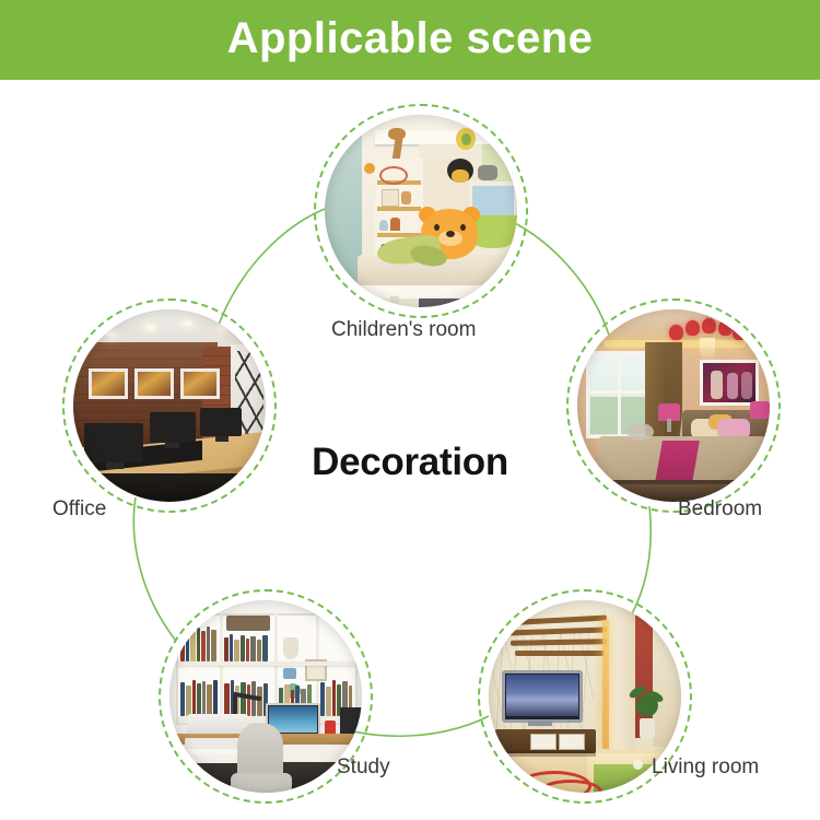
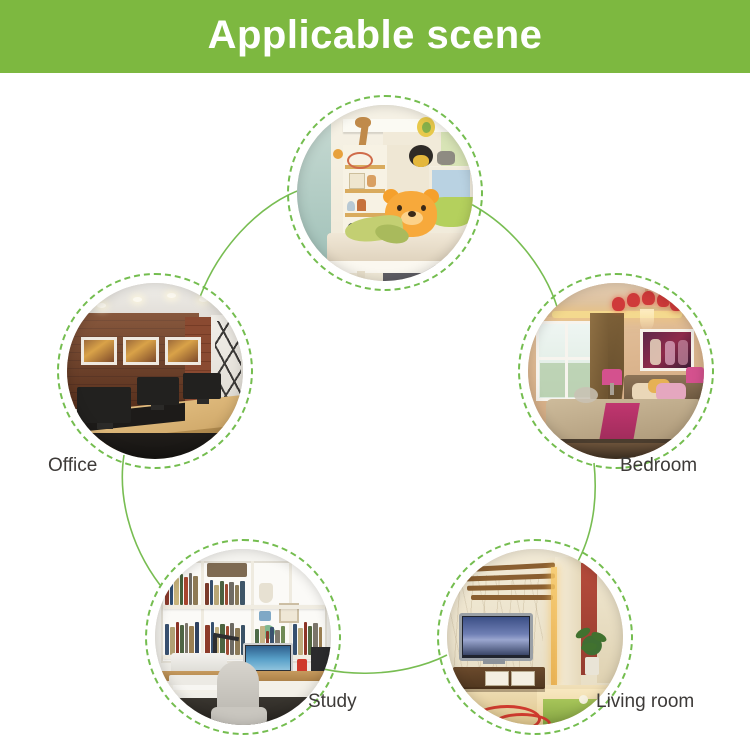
  Applicable scene
- Decoration
- Children's room
  Bedroom
  Living room
  Study
  Office
